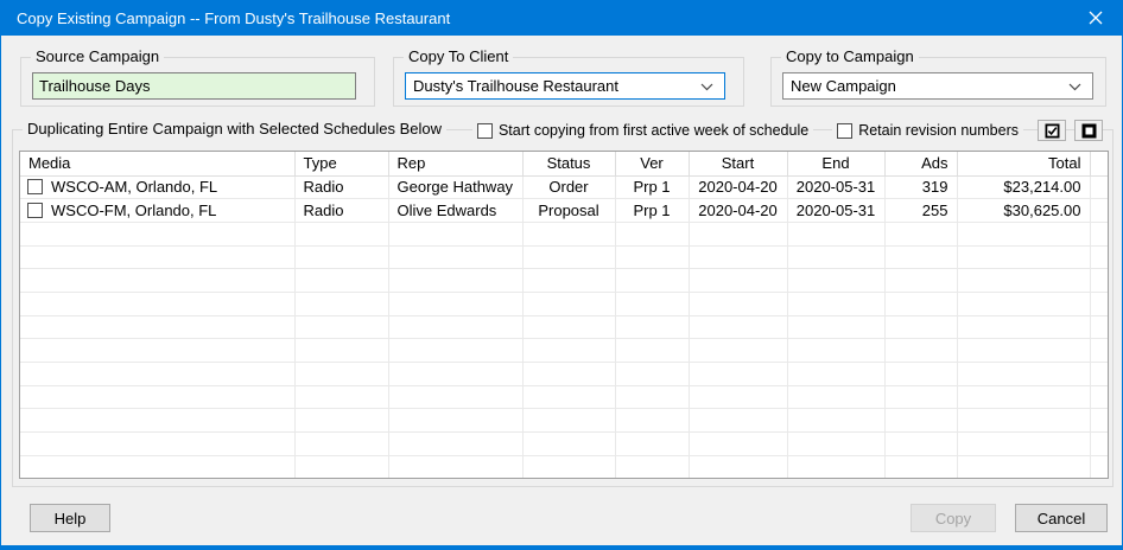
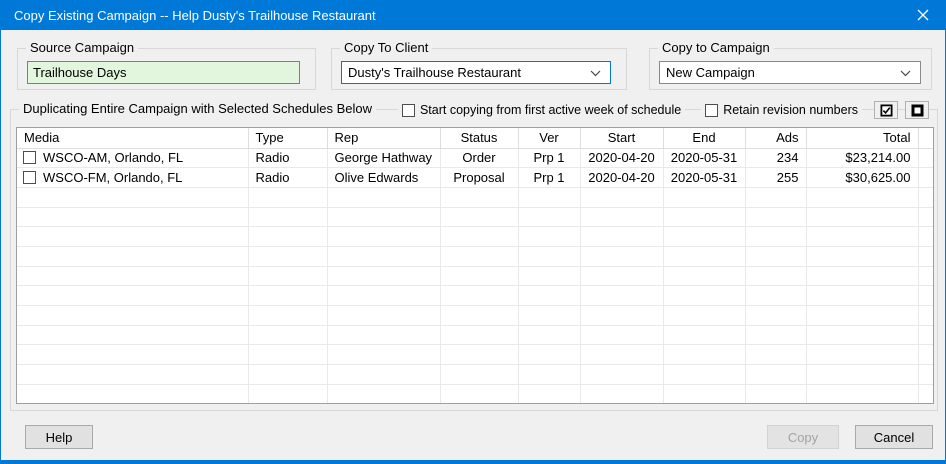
- Copy Existing Campaign -- From Dusty's Trailhouse Restaurant
+ Copy Existing Campaign -- Help Dusty's Trailhouse Restaurant
  Source Campaign
  Trailhouse Days
  Copy To Client
  Dusty's Trailhouse Restaurant
  Copy to Campaign
  New Campaign
  Duplicating Entire Campaign with Selected Schedules Below
  Media	Type	Rep	Status	Ver	Start	End	Ads	Total
- WSCO-AM, Orlando, FL	Radio	George Hathway	Order	Prp 1	2020-04-20	2020-05-31	319	$23,214.00
+ WSCO-AM, Orlando, FL	Radio	George Hathway	Order	Prp 1	2020-04-20	2020-05-31	234	$23,214.00
  WSCO-FM, Orlando, FL	Radio	Olive Edwards	Proposal	Prp 1	2020-04-20	2020-05-31	255	$30,625.00
  Start copying from first active week of schedule
  Retain revision numbers
  Help
  Copy
  Cancel
